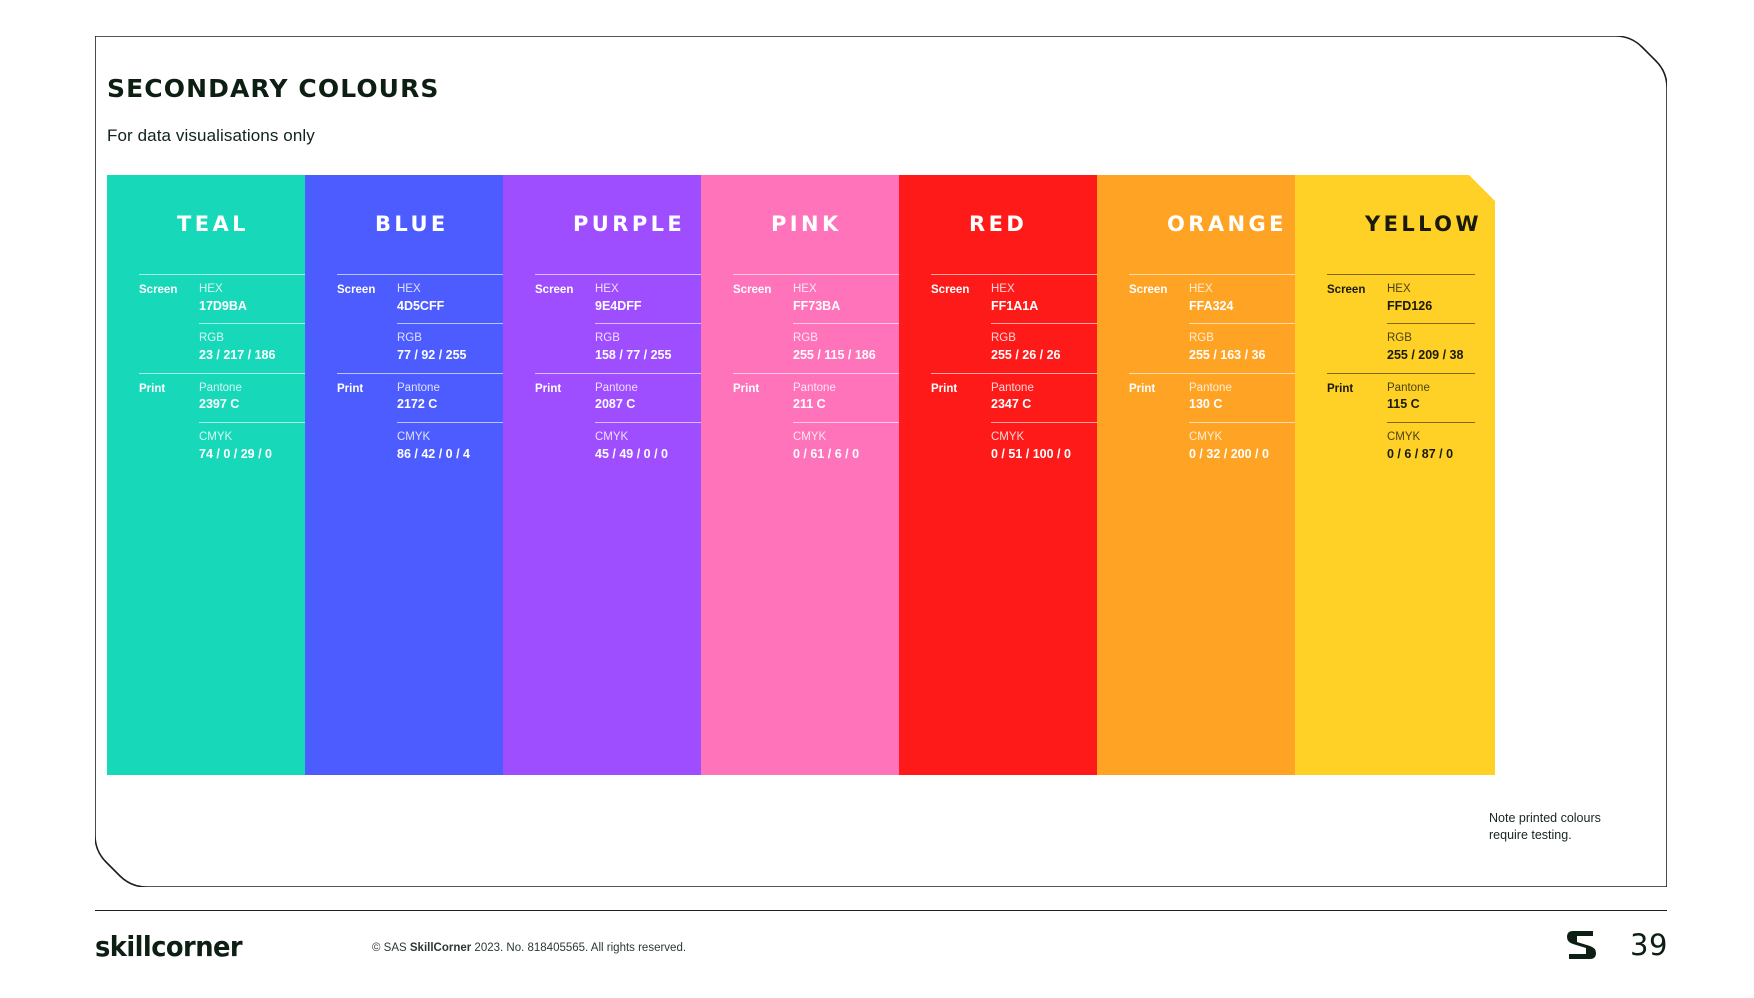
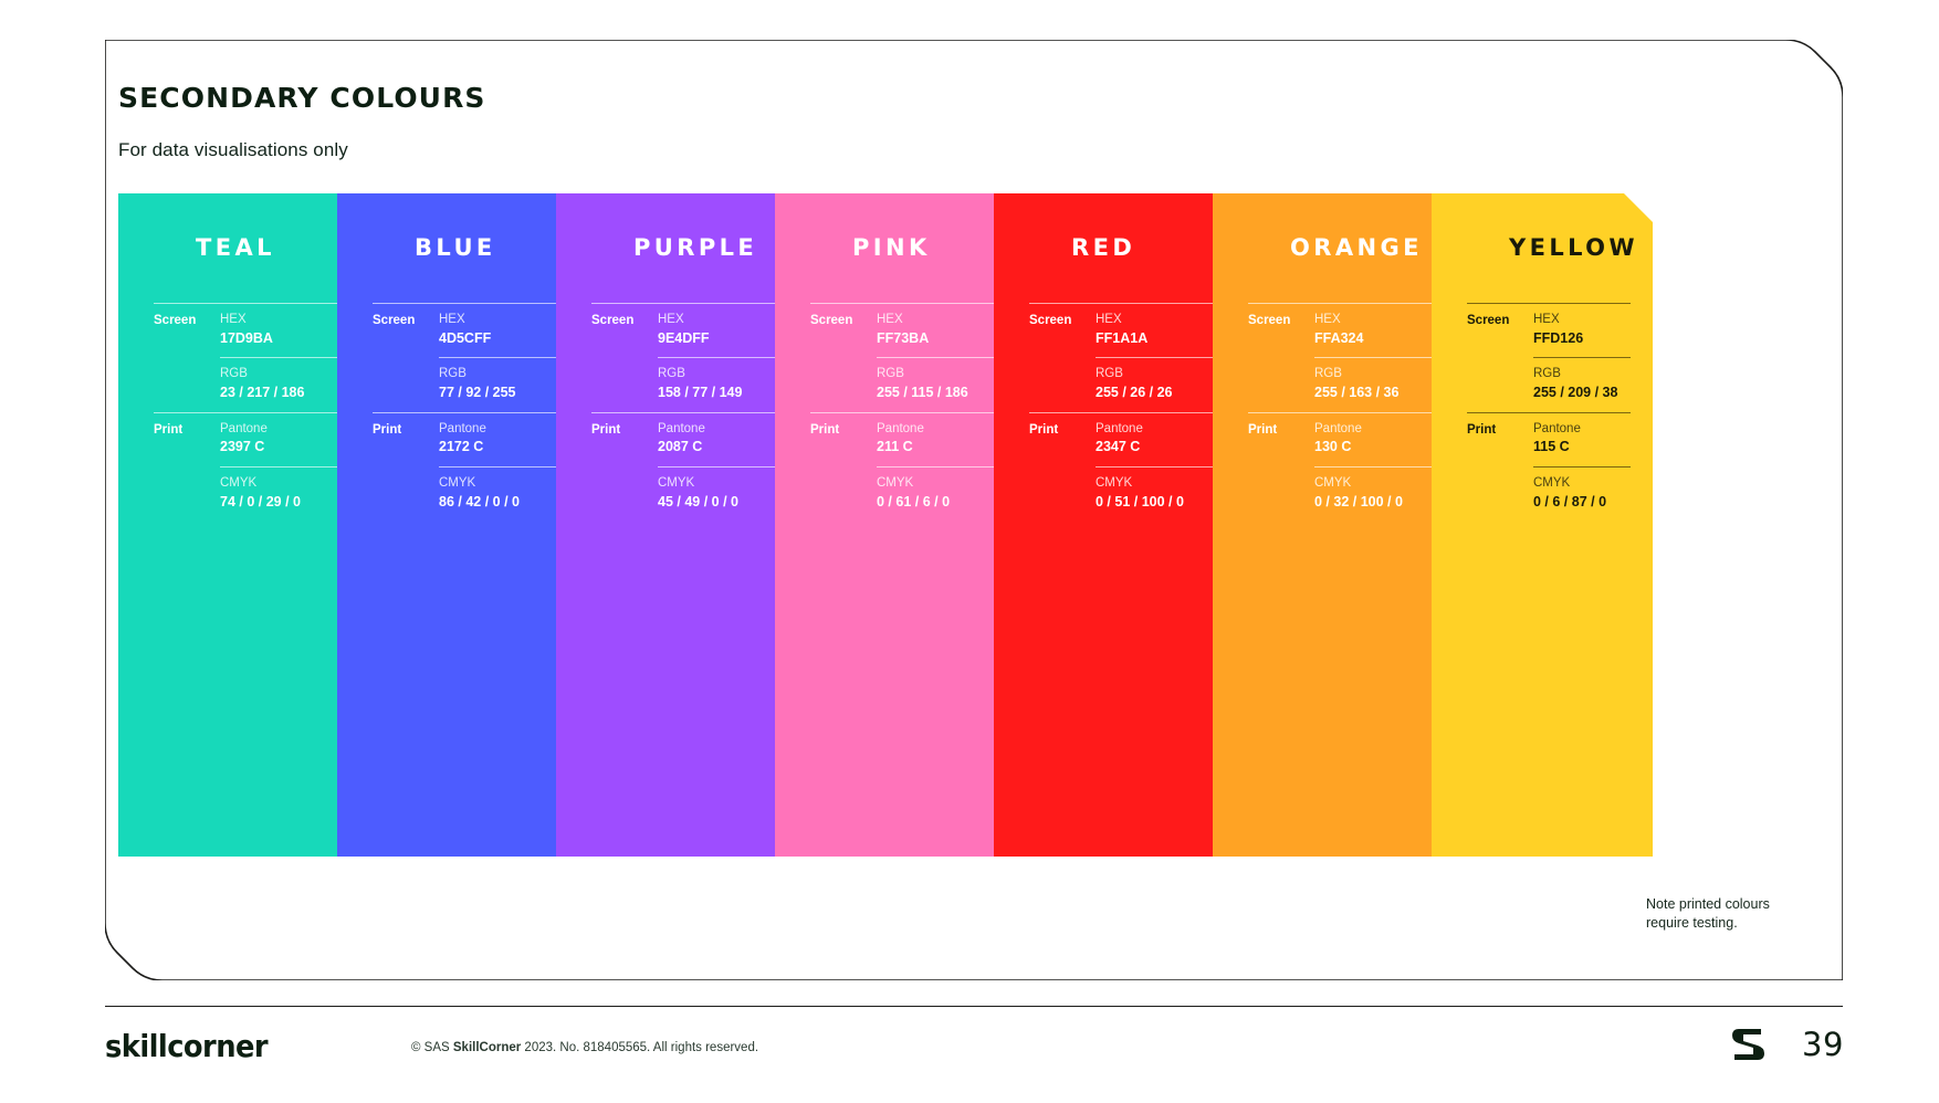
  SECONDARY COLOURS
  For data visualisations only
  TEAL
  Screen
  HEX
  17D9BA
  RGB
  23 / 217 / 186
  Print
  Pantone
  2397 C
  CMYK
  74 / 0 / 29 / 0
  BLUE
  Screen
  HEX
  4D5CFF
  RGB
  77 / 92 / 255
  Print
  Pantone
  2172 C
  CMYK
- 86 / 42 / 0 / 4
+ 86 / 42 / 0 / 0
  PURPLE
  Screen
  HEX
  9E4DFF
  RGB
- 158 / 77 / 255
+ 158 / 77 / 149
  Print
  Pantone
  2087 C
  CMYK
  45 / 49 / 0 / 0
  PINK
  Screen
  HEX
  FF73BA
  RGB
  255 / 115 / 186
  Print
  Pantone
  211 C
  CMYK
  0 / 61 / 6 / 0
  RED
  Screen
  HEX
  FF1A1A
  RGB
  255 / 26 / 26
  Print
  Pantone
  2347 C
  CMYK
  0 / 51 / 100 / 0
  ORANGE
  Screen
  HEX
  FFA324
  RGB
  255 / 163 / 36
  Print
  Pantone
  130 C
  CMYK
- 0 / 32 / 200 / 0
+ 0 / 32 / 100 / 0
  YELLOW
  Screen
  HEX
  FFD126
  RGB
  255 / 209 / 38
  Print
  Pantone
  115 C
  CMYK
  0 / 6 / 87 / 0
  Note printed colours
  require testing.
  skillcorner
  © SAS SkillCorner 2023. No. 818405565. All rights reserved.
  39
